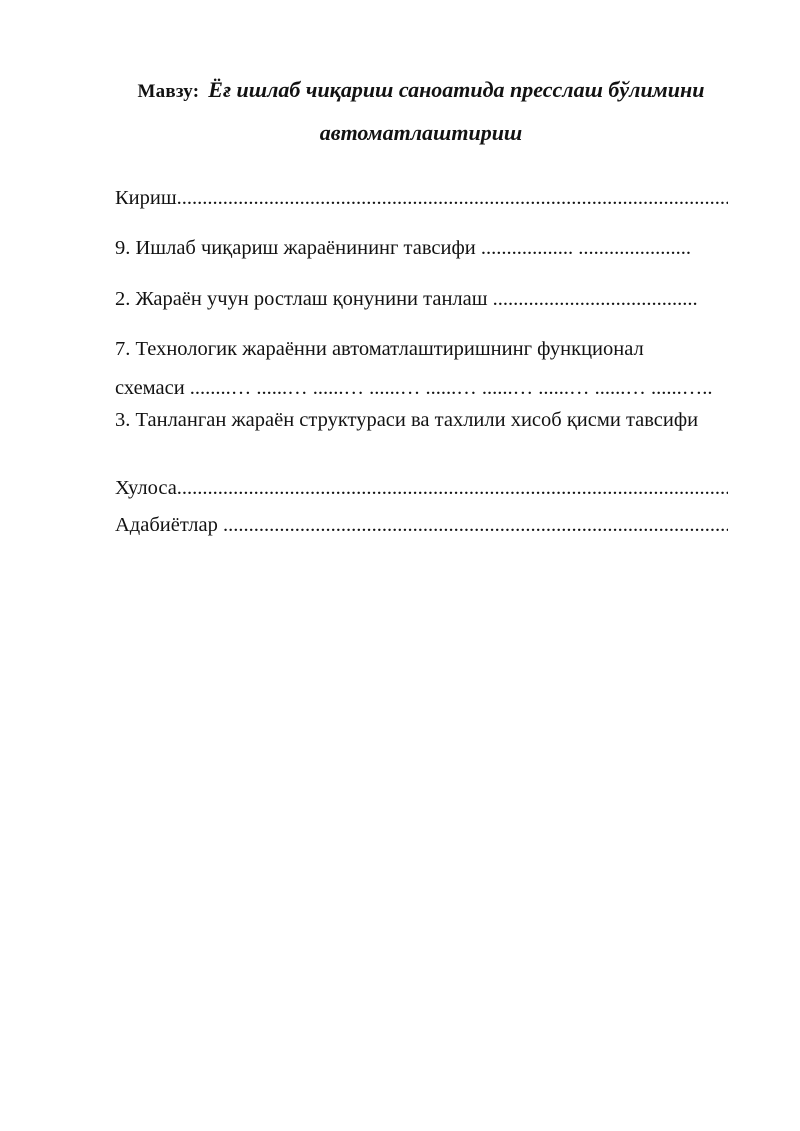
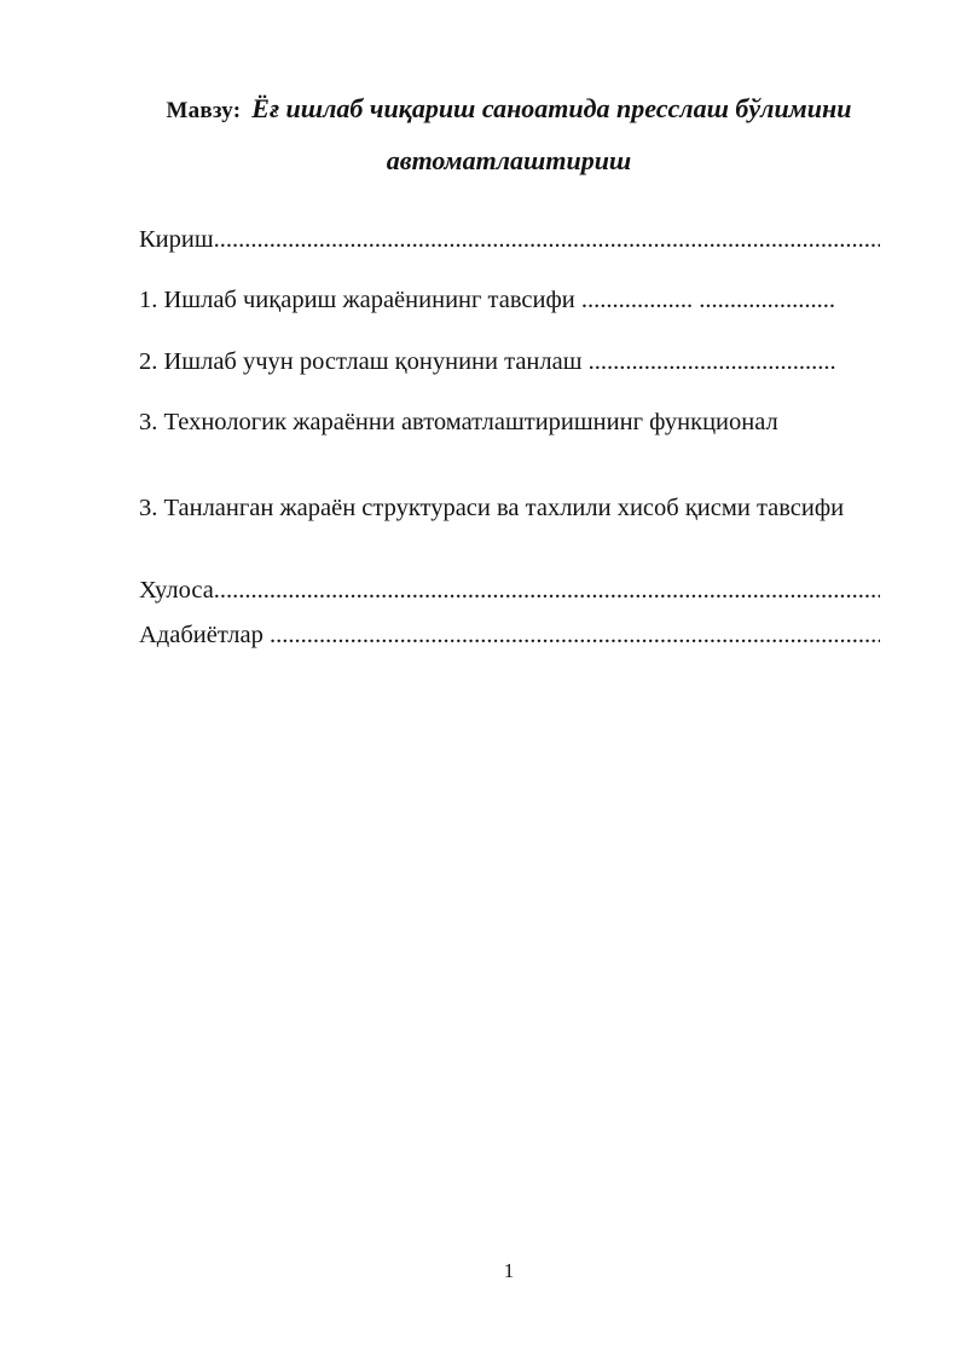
  Мавзу: Ёғ ишлаб чиқариш саноатида пресслаш бўлимини
  автоматлаштириш
  Кириш............................................................................................................
- 9. Ишлаб чиқариш жараёнининг тавсифи .................. ......................
+ 1. Ишлаб чиқариш жараёнининг тавсифи .................. ......................
- 2. Жараён учун ростлаш қонунини танлаш ........................................
+ 2. Ишлаб учун ростлаш қонунини танлаш ........................................
- 7. Технологик жараённи автоматлаштиришнинг функционал
+ 3. Технологик жараённи автоматлаштиришнинг функционал
- схемаси ........… ......… ......… ......… ......… ......… ......… ......… ......…..
  3. Танланган жараён структураси ва тахлили хисоб қисми тавсифи
  Хулоса............................................................................................................
  Адабиётлар ...................................................................................................
+ 1
